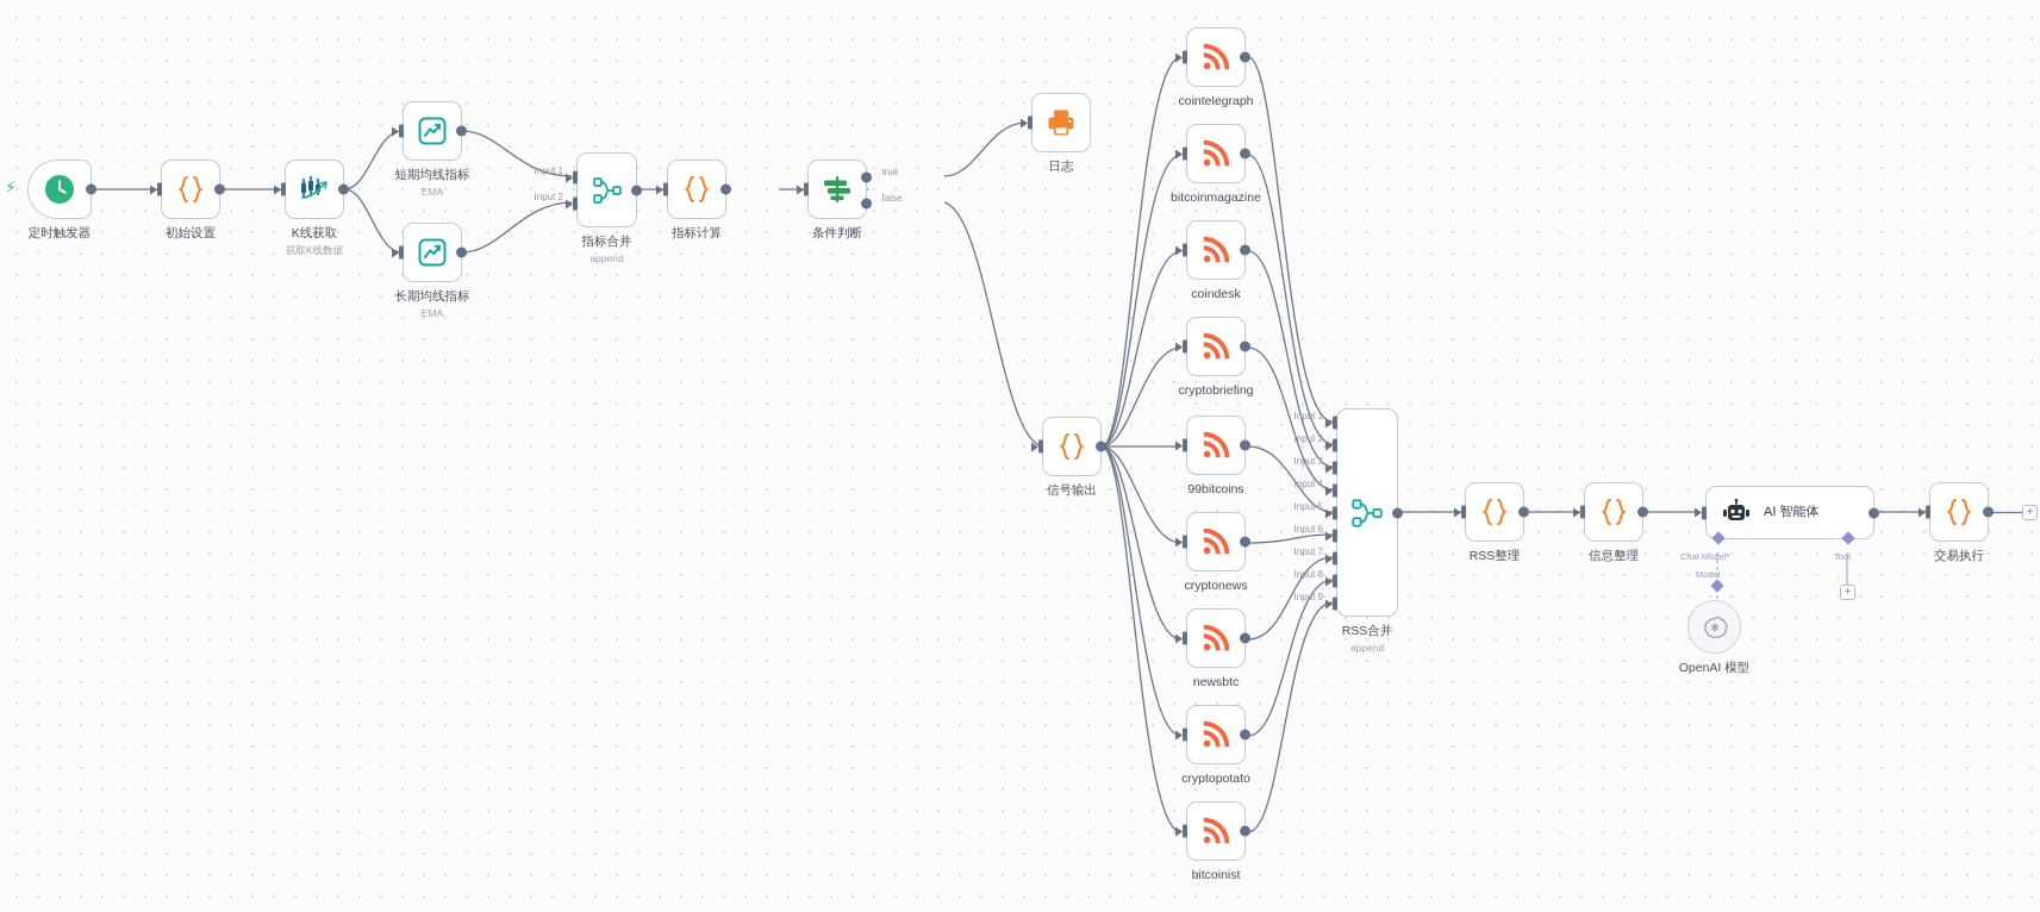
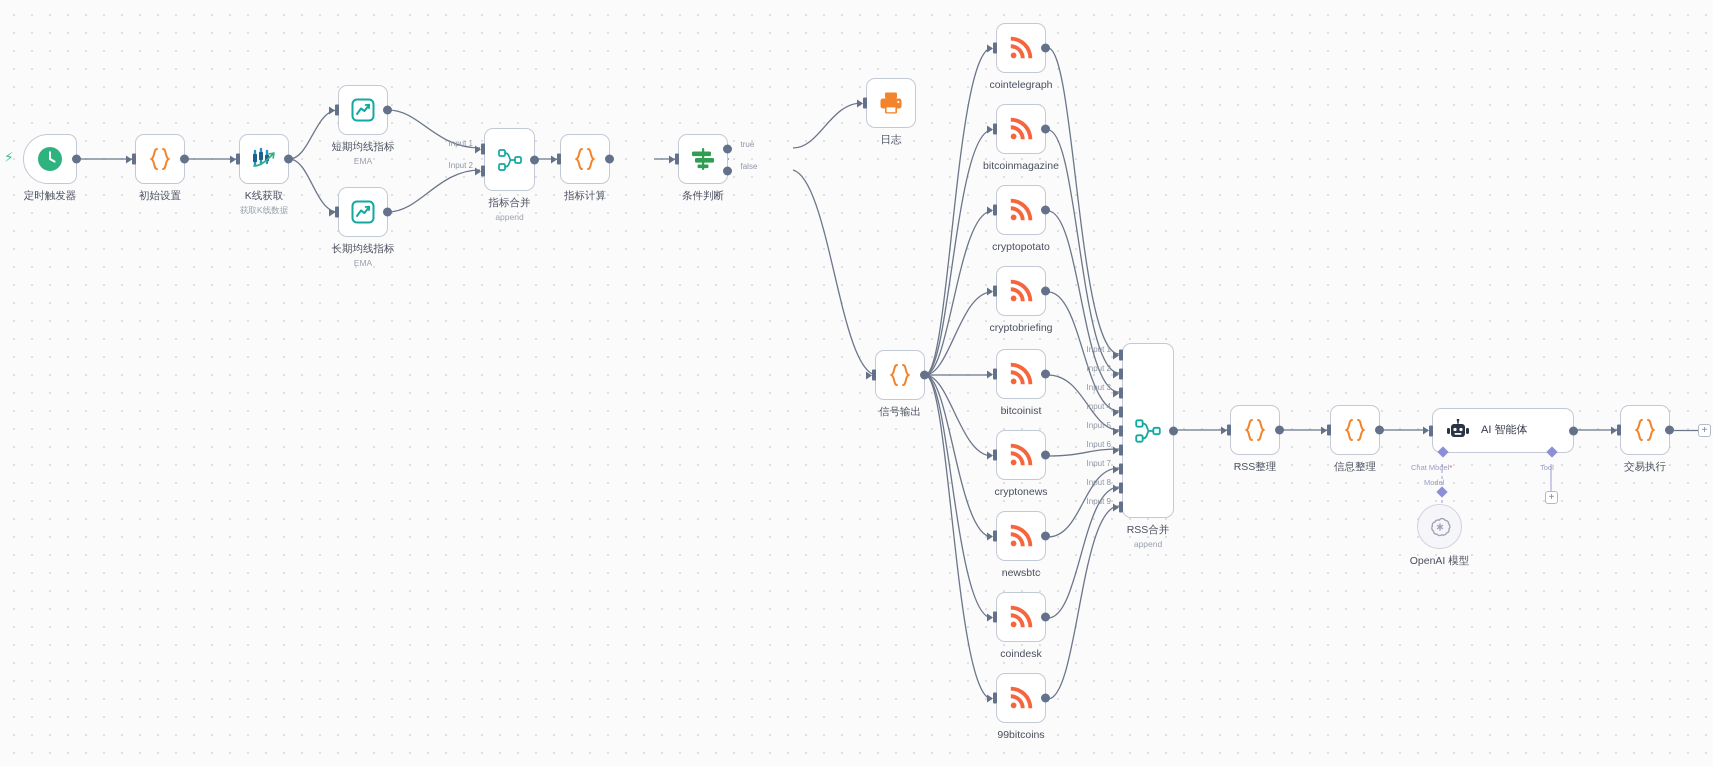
  ⚡
  定时触发器
  初始设置
  K线获取
  获取K线数据
  短期均线指标
  EMA
  长期均线指标
  EMA
  Input 1
  Input 2
  指标合并
  append
  指标计算
  true
  false
  条件判断
  日志
  信号输出
  cointelegraph
  bitcoinmagazine
- coindesk
+ cryptopotato
  cryptobriefing
- 99bitcoins
+ bitcoinist
  cryptonews
  newsbtc
- cryptopotato
+ coindesk
- bitcoinist
+ 99bitcoins
  Input 1
  Input 2
  Input 3
  Input 4
  Input 5
  Input 6
  Input 7
  Input 8
  Input 9
  RSS合并
  append
  RSS整理
  信息整理
  AI 智能体
  Chat Model*
  Tool
  Model
  +
  OpenAI 模型
  交易执行
  +
